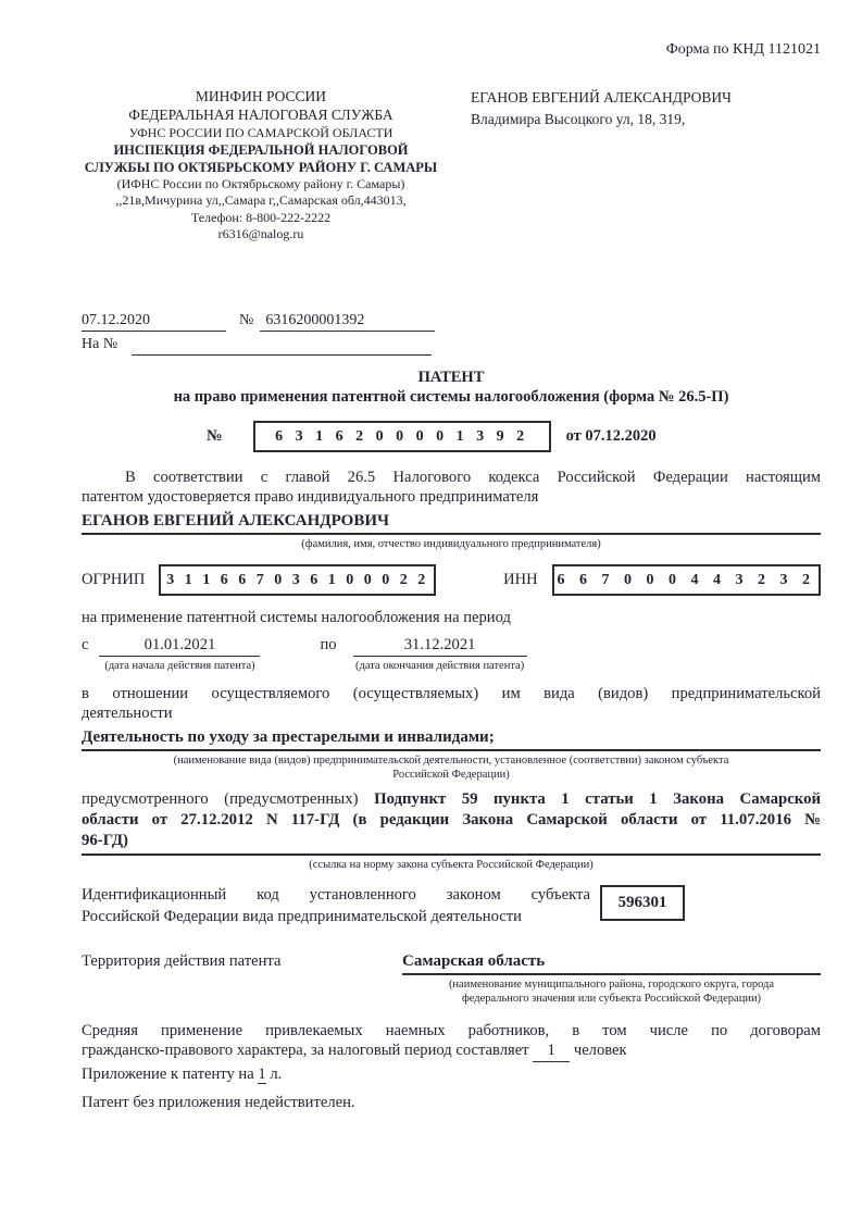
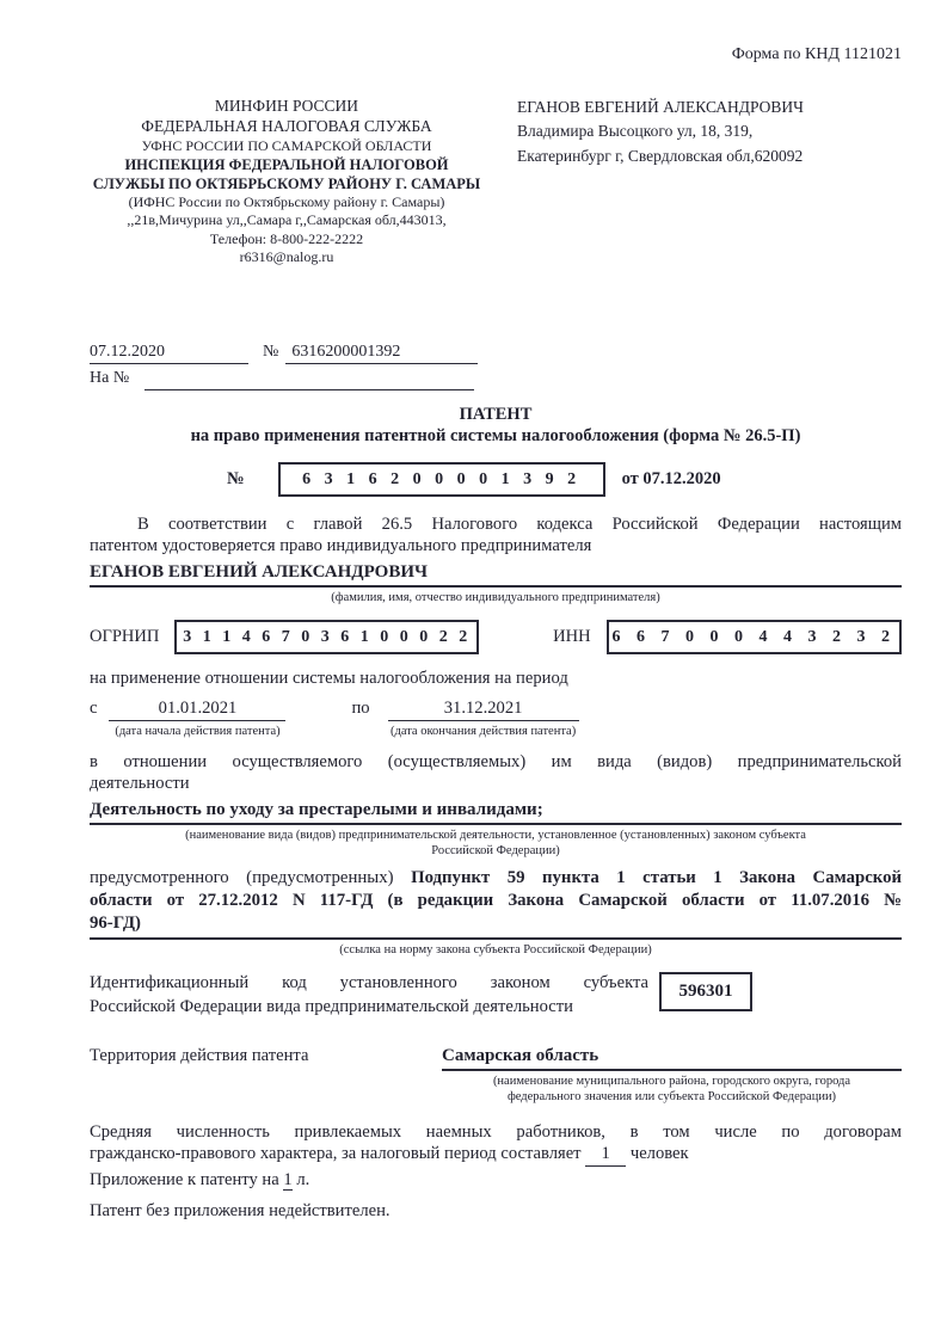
  Форма по КНД 1121021
  МИНФИН РОССИИ
  ФЕДЕРАЛЬНАЯ НАЛОГОВАЯ СЛУЖБА
  УФНС РОССИИ ПО САМАРСКОЙ ОБЛАСТИ
  ИНСПЕКЦИЯ ФЕДЕРАЛЬНОЙ НАЛОГОВОЙ
  СЛУЖБЫ ПО ОКТЯБРЬСКОМУ РАЙОНУ Г. САМАРЫ
  (ИФНС России по Октябрьскому району г. Самары)
  ,,21в,Мичурина ул,,Самара г,,Самарская обл,443013,
  Телефон: 8-800-222-2222
  r6316@nalog.ru
  ЕГАНОВ ЕВГЕНИЙ АЛЕКСАНДРОВИЧ
  Владимира Высоцкого ул, 18, 319,
+ Екатеринбург г, Свердловская обл,620092
  07.12.2020 № 6316200001392
  На №
  ПАТЕНТ
  на право применения патентной системы налогообложения (форма № 26.5-П)
  №
  6 3 1 6 2 0 0 0 0 1 3 9 2
  от 07.12.2020
  В соответствии с главой 26.5 Налогового кодекса Российской Федерации настоящим
  патентом удостоверяется право индивидуального предпринимателя
  ЕГАНОВ ЕВГЕНИЙ АЛЕКСАНДРОВИЧ
  (фамилия, имя, отчество индивидуального предпринимателя)
  ОГРНИП
- 3 1 1 6 6 7 0 3 6 1 0 0 0 2 2
+ 3 1 1 4 6 7 0 3 6 1 0 0 0 2 2
  ИНН
  6 6 7 0 0 0 4 4 3 2 3 2
- на применение патентной системы налогообложения на период
+ на применение отношении системы налогообложения на период
  с
  01.01.2021
  (дата начала действия патента)
  по
  31.12.2021
  (дата окончания действия патента)
  в отношении осуществляемого (осуществляемых) им вида (видов) предпринимательской
  деятельности
  Деятельность по уходу за престарелыми и инвалидами;
- (наименование вида (видов) предпринимательской деятельности, установленное (соответствии) законом субъекта
+ (наименование вида (видов) предпринимательской деятельности, установленное (установленных) законом субъекта
  Российской Федерации)
  предусмотренного (предусмотренных) Подпункт 59 пункта 1 статьи 1 Закона Самарской
  области от 27.12.2012 N 117-ГД (в редакции Закона Самарской области от 11.07.2016 №
  96-ГД)
  (ссылка на норму закона субъекта Российской Федерации)
  Идентификационный код установленного законом субъекта
  Российской Федерации вида предпринимательской деятельности
  596301
  Территория действия патента
  Самарская область
  (наименование муниципального района, городского округа, города
  федерального значения или субъекта Российской Федерации)
- Средняя применение привлекаемых наемных работников, в том числе по договорам
+ Средняя численность привлекаемых наемных работников, в том числе по договорам
  гражданско-правового характера, за налоговый период составляет 1 человек
  Приложение к патенту на 1 л.
  Патент без приложения недействителен.
